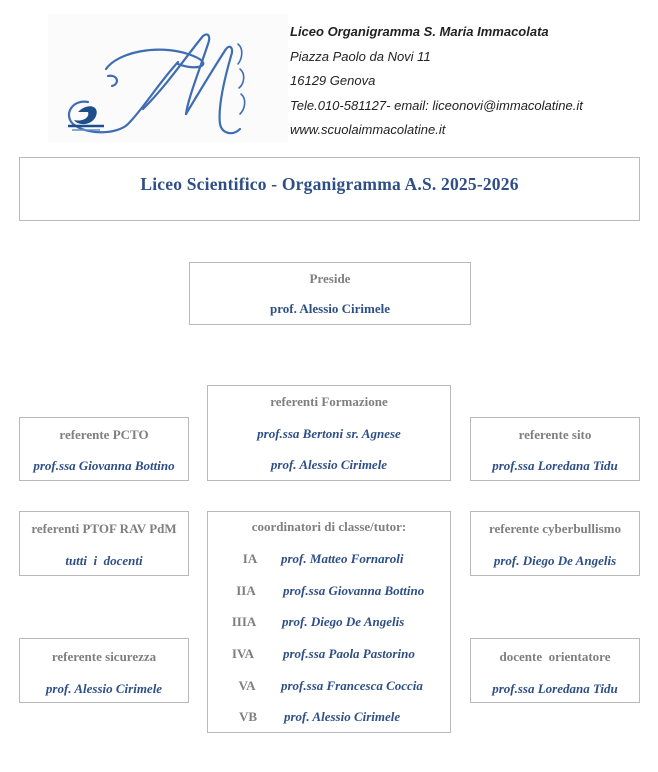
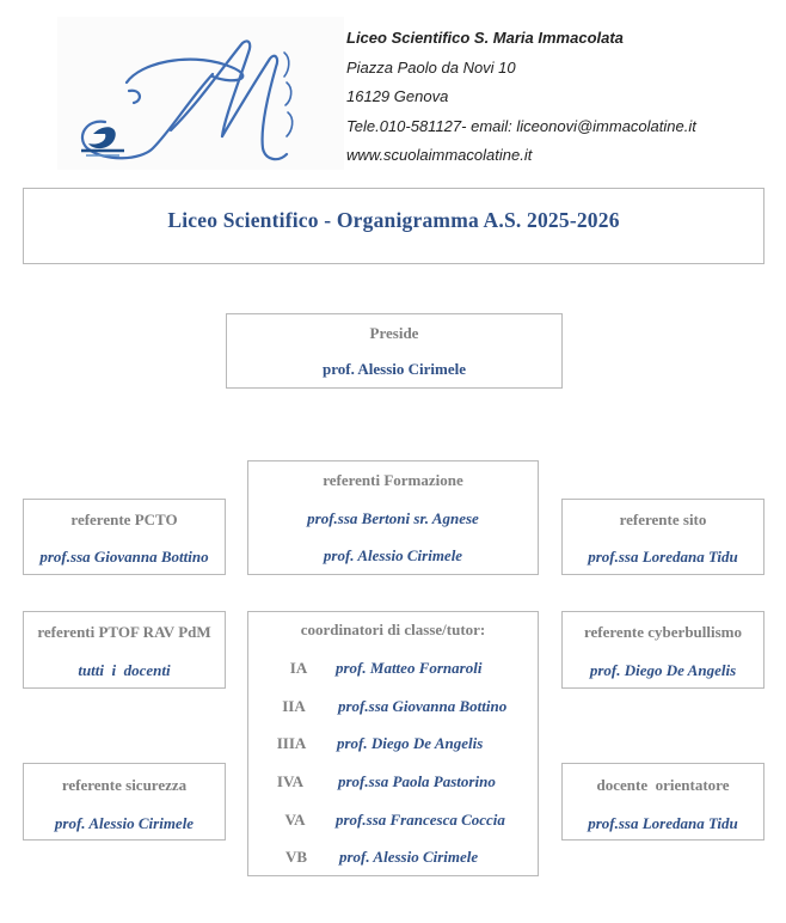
- Liceo Organigramma S. Maria Immacolata
+ Liceo Scientifico S. Maria Immacolata
- Piazza Paolo da Novi 11
+ Piazza Paolo da Novi 10
  16129 Genova
  Tele.010-581127- email: liceonovi@immacolatine.it
  www.scuolaimmacolatine.it
  Liceo Scientifico - Organigramma A.S. 2025-2026
  Preside
  prof. Alessio Cirimele
  referenti Formazione
  prof.ssa Bertoni sr. Agnese
  prof. Alessio Cirimele
  referente PCTO
  prof.ssa Giovanna Bottino
  referente sito
  prof.ssa Loredana Tidu
  referenti PTOF RAV PdM
  tutti i docenti
  coordinatori di classe/tutor:
  IA
  prof. Matteo Fornaroli
  IIA
  prof.ssa Giovanna Bottino
  IIIA
  prof. Diego De Angelis
  IVA
  prof.ssa Paola Pastorino
  VA
  prof.ssa Francesca Coccia
  VB
  prof. Alessio Cirimele
  referente cyberbullismo
  prof. Diego De Angelis
  referente sicurezza
  prof. Alessio Cirimele
  docente orientatore
  prof.ssa Loredana Tidu
